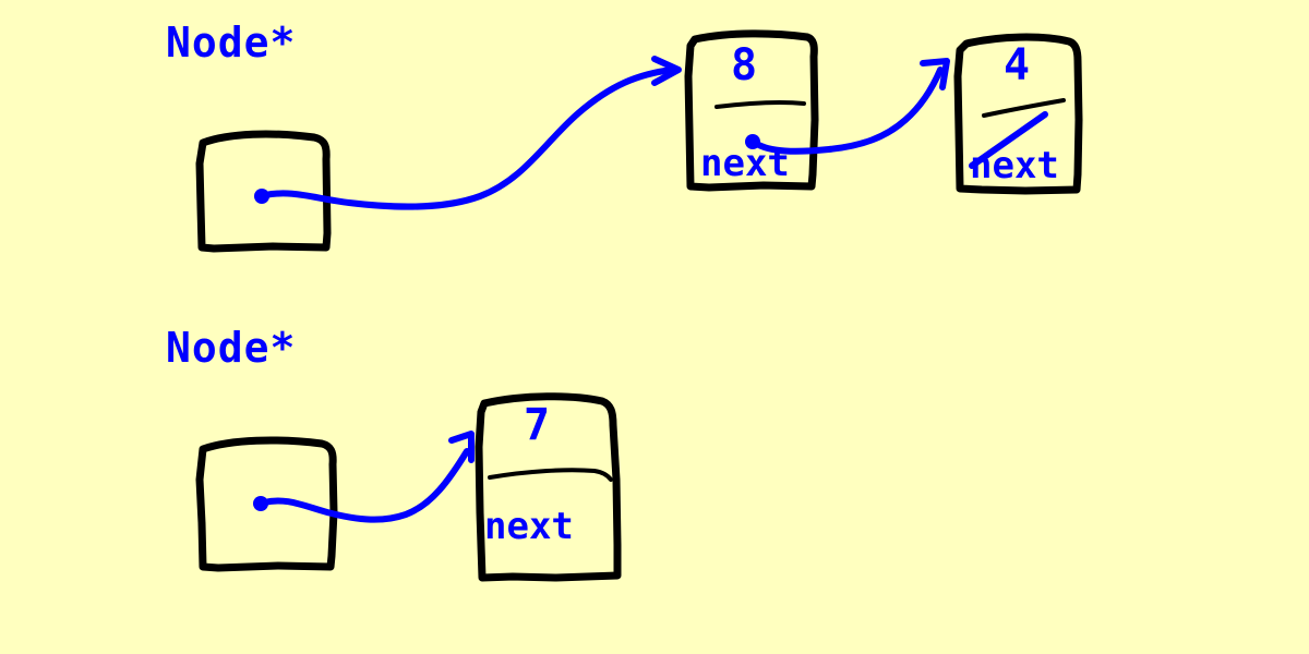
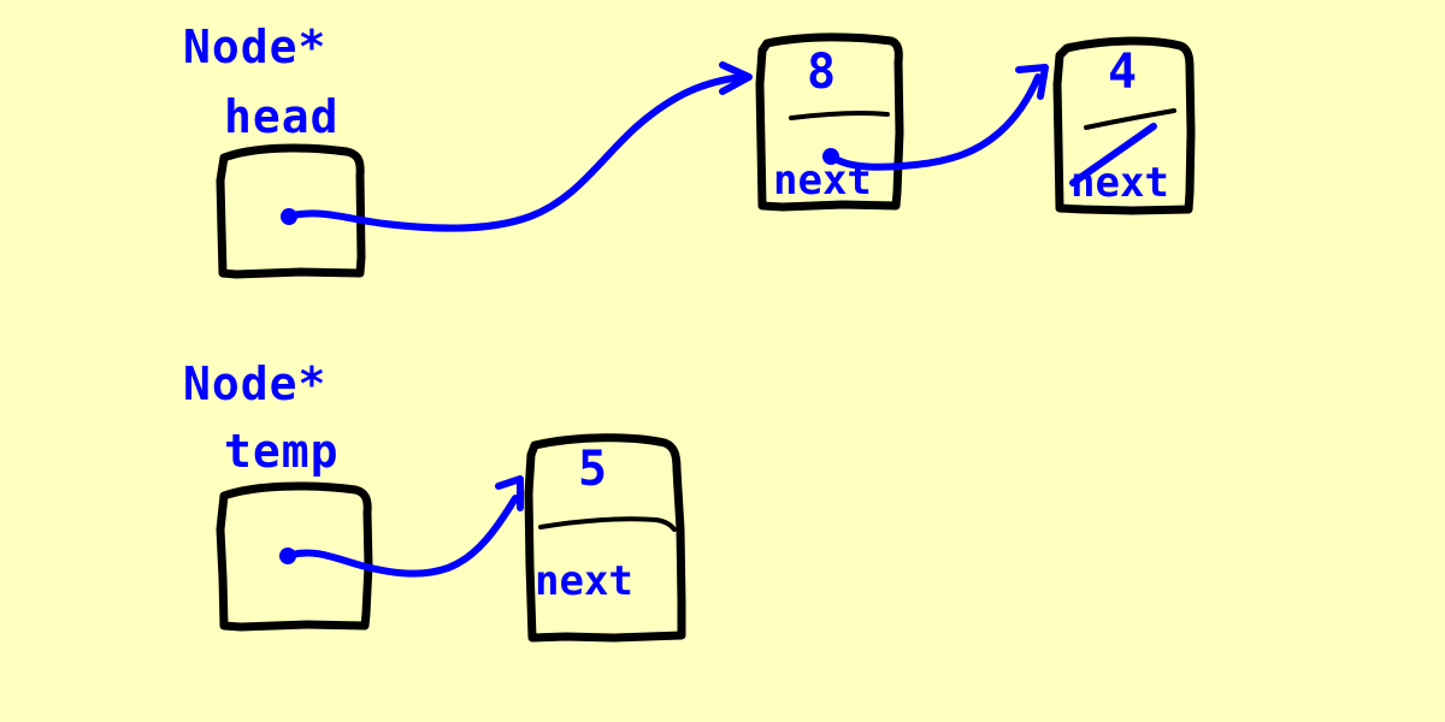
  Node*
+ head
  Node*
+ temp
  8
  next
  4
  next
- 7
+ 5
  next
